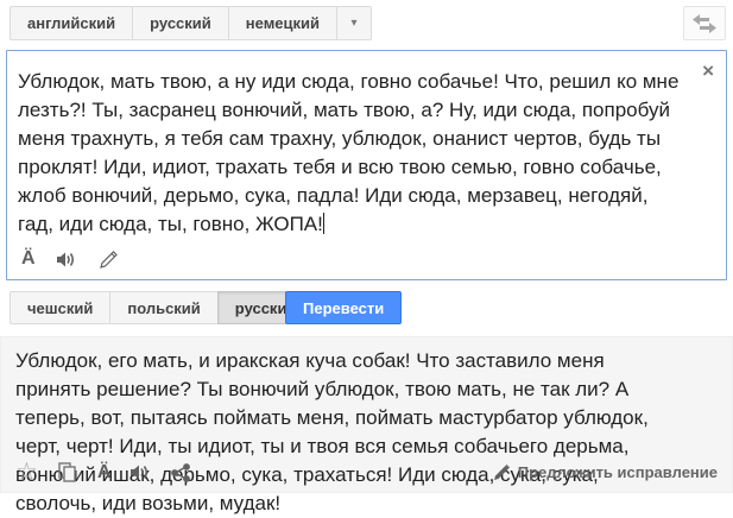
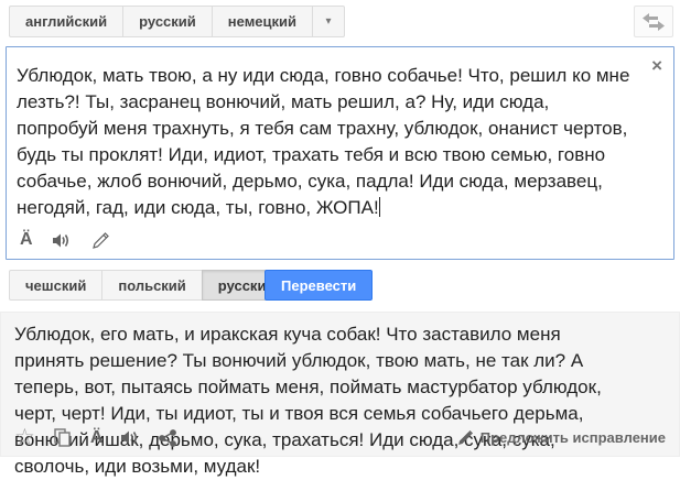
  английский
  русский
  немецкий
  ▾
- Ублюдок, мать твою, а ну иди сюда, говно собачье! Что, решил ко мне лезть?! Ты, засранец вонючий, мать твою, а? Ну, иди сюда, попробуй меня трахнуть, я тебя сам трахну, ублюдок, онанист чертов, будь ты проклят! Иди, идиот, трахать тебя и всю твою семью, говно собачье, жлоб вонючий, дерьмо, сука, падла! Иди сюда, мерзавец, негодяй, гад, иди сюда, ты, говно, ЖОПА!
+ Ублюдок, мать твою, а ну иди сюда, говно собачье! Что, решил ко мне лезть?! Ты, засранец вонючий, мать решил, а? Ну, иди сюда, попробуй меня трахнуть, я тебя сам трахну, ублюдок, онанист чертов, будь ты проклят! Иди, идиот, трахать тебя и всю твою семью, говно собачье, жлоб вонючий, дерьмо, сука, падла! Иди сюда, мерзавец, негодяй, гад, иди сюда, ты, говно, ЖОПА!
  ×
  Ä
  чешский
  польский
  русски
  Перевести
  Ублюдок, его мать, и иракская куча собак! Что заставило меня принять решение? Ты вонючий ублюдок, твою мать, не так ли? А теперь, вот, пытаясь поймать меня, поймать мастурбатор ублюдок, черт, черт! Иди, ты идиот, ты и твоя вся семья собачьего дерьма, вонюий ишк, дерьмо, сука, трахаться! Иди сюда, сука, сука, сволочь, иди возьми, мудак!
  ☆
  Ä
  Предложить исправление
